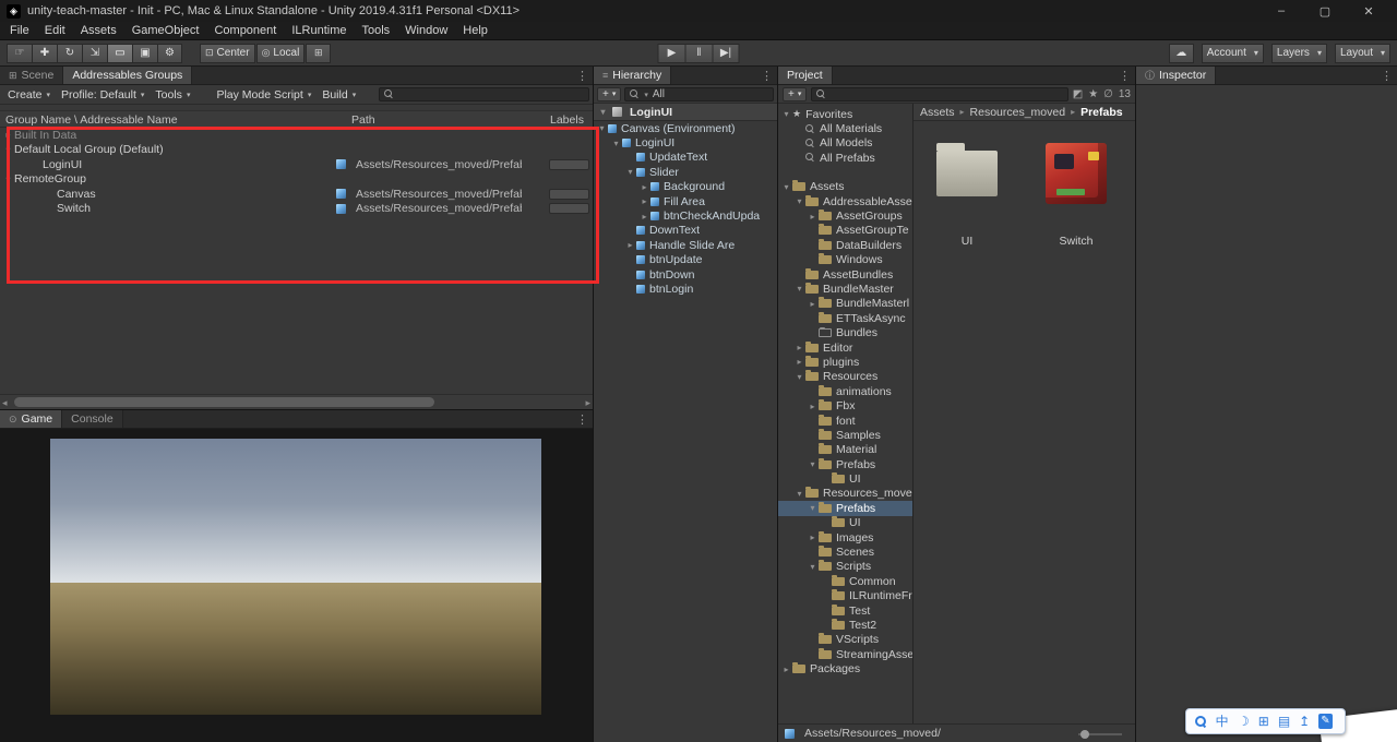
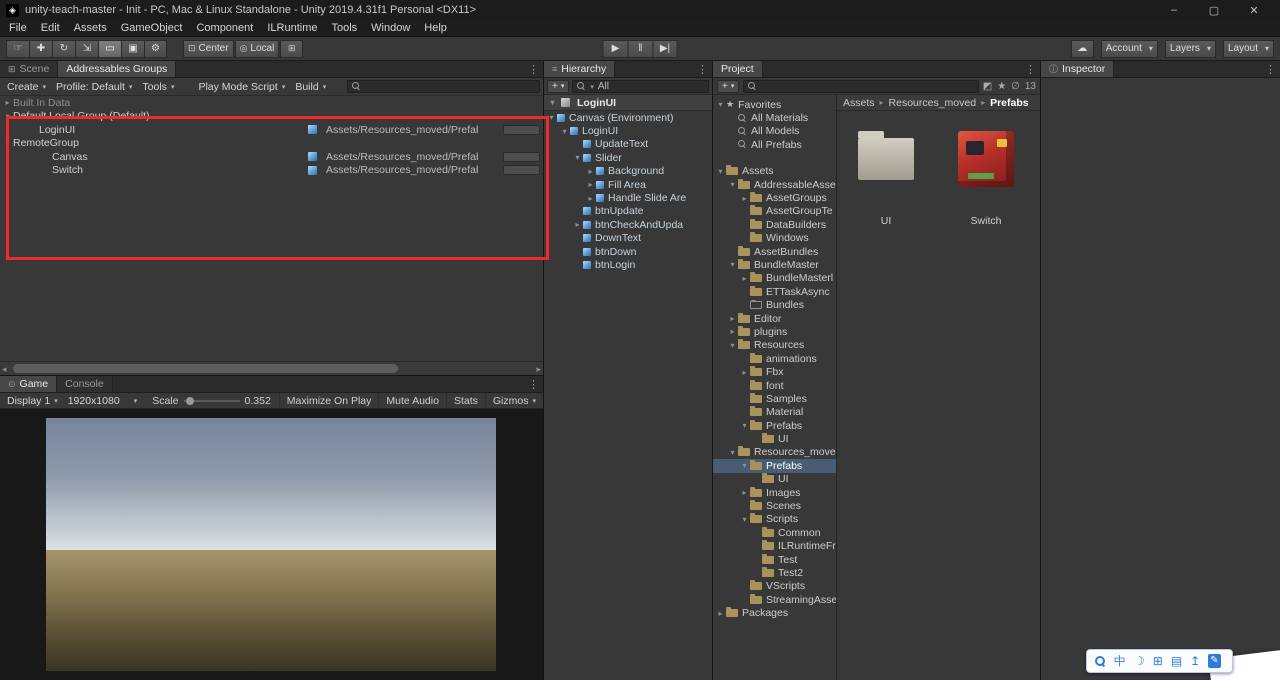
  ◈
  unity-teach-master - Init - PC, Mac & Linux Standalone - Unity 2019.4.31f1 Personal <DX11>
  –
  ▢
  ✕
  File
  Edit
  Assets
  GameObject
  Component
  ILRuntime
  Tools
  Window
  Help
  ☞
  ✚
  ↻
  ⇲
  ▭
  ▣
  ⚙
  ⊡
  Center
  ◎
  Local
  ⊞
  ▶
  ‖
  ▶|
  ☁
  Account
  Layers
  Layout
  ⊞
  Scene
  Addressables Groups
  ⋮
  Create
  Profile: Default
  Tools
  Play Mode Script
  Build
- Group Name \ Addressable Name
- Path
- Labels
  ▸
  Built In Data
  ▾
  Default Local Group (Default)
  LoginUI
  Assets/Resources_moved/Prefa
  ▾
  RemoteGroup
  Canvas
  Assets/Resources_moved/Prefa
  Switch
  Assets/Resources_moved/Prefa
  ◂
  ▸
  ⊙
  Game
  Console
  ⋮
+ Display 1
+ 1920x1080
+ Scale
+ 0.352
+ Maximize On Play
+ Mute Audio
+ Stats
+ Gizmos
  ≡
  Hierarchy
  ⋮
  +
  All
  ▾
  LoginUI
  ▾
  Canvas (Environment)
  ▾
  LoginUI
  UpdateText
  ▾
  Slider
  ▸
  Background
  ▸
  Fill Area
  ▸
- btnCheckAndUpda
+ Handle Slide Are
- DownText
+ btnUpdate
  ▸
- Handle Slide Are
+ btnCheckAndUpda
- btnUpdate
+ DownText
  btnDown
  btnLogin
  Project
  ⋮
  +
  13
  ◩
  ★
  ∅
  ▾
  ★
  Favorites
  All Materials
  All Models
  All Prefabs
  ▾
  Assets
  ▾
  AddressableAsse
  ▸
  AssetGroups
  AssetGroupTe
  DataBuilders
  Windows
  AssetBundles
  ▾
  BundleMaster
  ▸
  BundleMasterl
  ETTaskAsync
  Bundles
  ▸
  Editor
  ▸
  plugins
  ▾
  Resources
  animations
  ▸
  Fbx
  font
  Samples
  Material
  ▾
  Prefabs
  UI
  ▾
  Resources_move
  ▾
  Prefabs
  UI
  ▸
  Images
  Scenes
  ▾
  Scripts
  Common
  ILRuntimeFr
  Test
  Test2
  VScripts
  StreamingAsse
  ▸
  Packages
  Assets
  ▸
  Resources_moved
  ▸
  Prefabs
  UI
  Switch
- Assets/Resources_moved/
  ⓘ
  Inspector
  ⋮
  中
  ☽
  ⊞
  ▤
  ↥
  ✎
